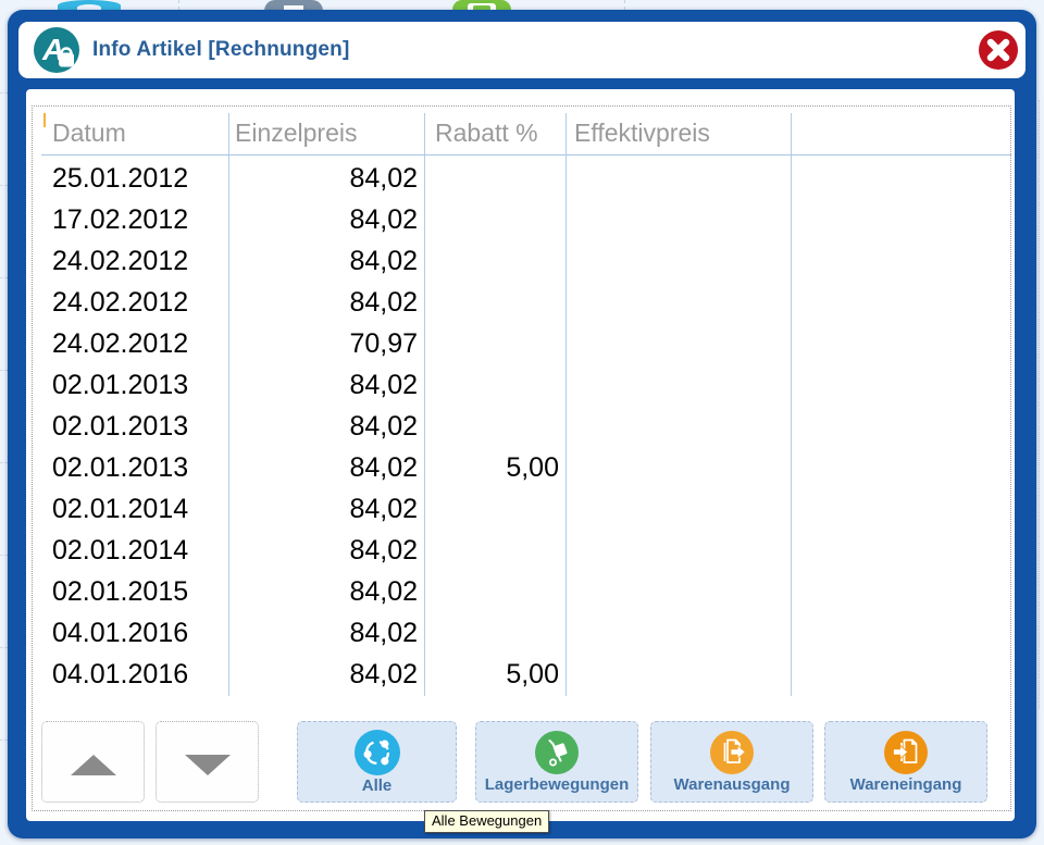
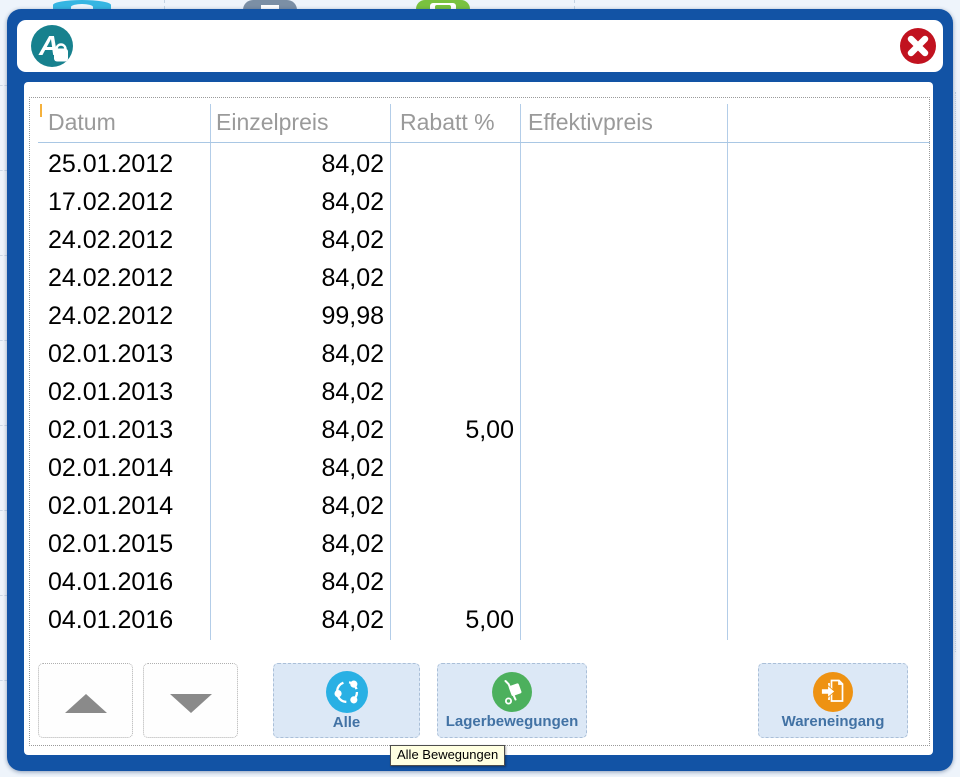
  A
- Info Artikel [Rechnungen]
  Datum
  Einzelpreis
  Rabatt %
  Effektivpreis
  25.01.2012
  84,02
  17.02.2012
  84,02
  24.02.2012
  84,02
  24.02.2012
  84,02
  24.02.2012
- 70,97
+ 99,98
  02.01.2013
  84,02
  02.01.2013
  84,02
  02.01.2013
  84,02
  5,00
  02.01.2014
  84,02
  02.01.2014
  84,02
  02.01.2015
  84,02
  04.01.2016
  84,02
  04.01.2016
  84,02
  5,00
  Alle
  Lagerbewegungen
- Warenausgang
  Wareneingang
  Alle Bewegungen
